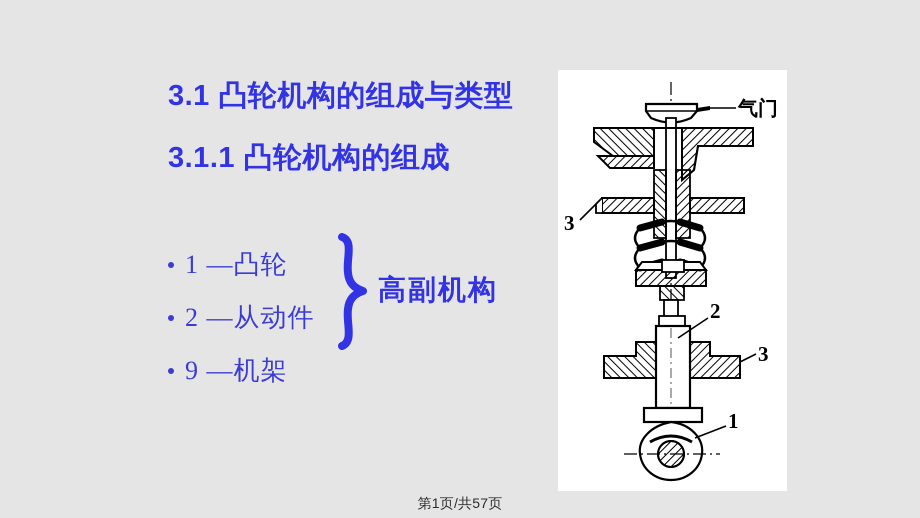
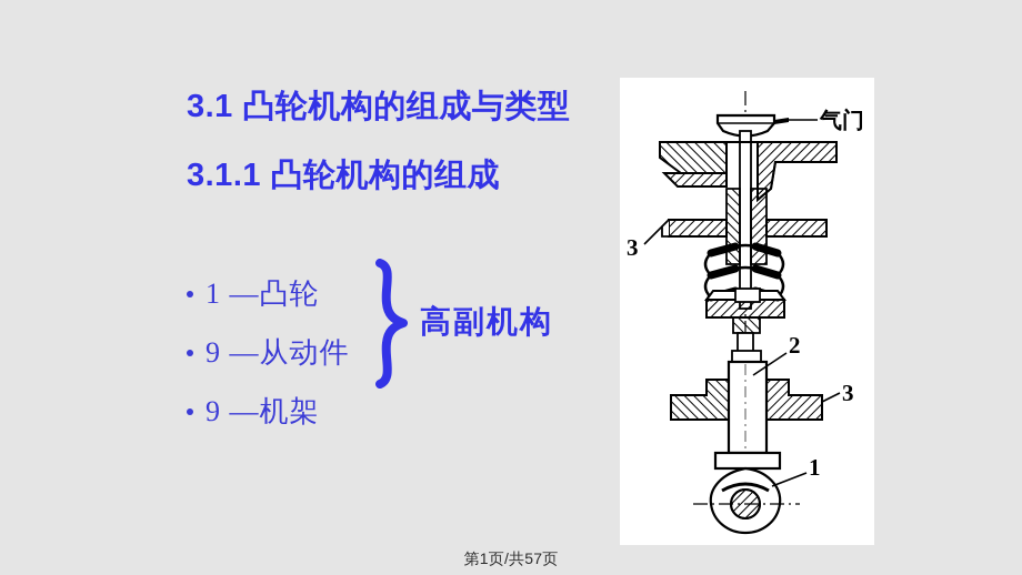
  3.1 凸轮机构的组成与类型
  3.1.1 凸轮机构的组成
  1 —凸轮
- 2 —从动件
+ 9 —从动件
  9 —机架
  高副机构
  气门
  3
  2
  3
  1
  第1页/共57页
